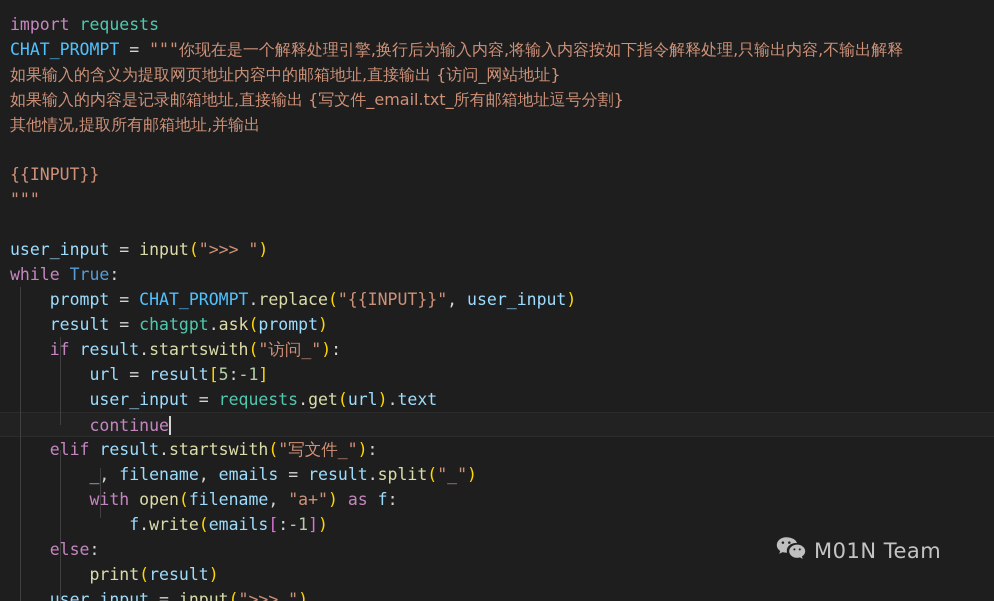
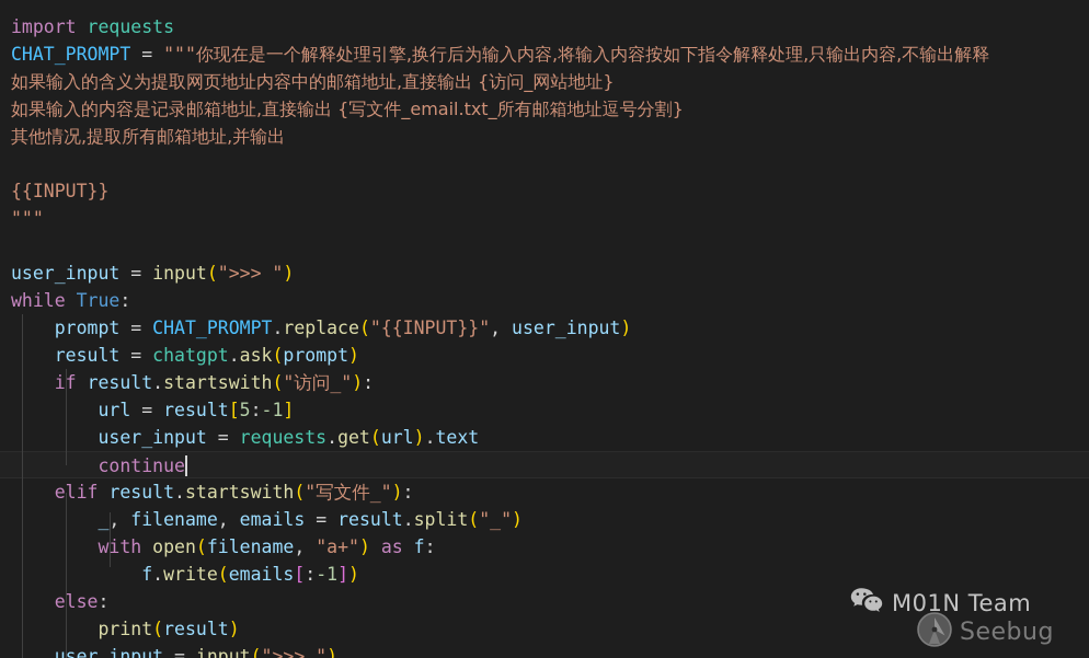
  import requests
  CHAT_PROMPT = """你现在是一个解释处理引擎,换行后为输入内容,将输入内容按如下指令解释处理,只输出内容,不输出解释
  如果输入的含义为提取网页地址内容中的邮箱地址,直接输出 {访问_网站地址}
  如果输入的内容是记录邮箱地址,直接输出 {写文件_email.txt_所有邮箱地址逗号分割}
  其他情况,提取所有邮箱地址,并输出
  {{INPUT}}
  """
  user_input = input(">>> ")
  while True:
  prompt = CHAT_PROMPT.replace("{{INPUT}}", user_input)
  result = chatgpt.ask(prompt)
  if result.startswith("访问_"):
  url = result[5:-1]
  user_input = requests.get(url).text
  continue
  elif result.startswith("写文件_"):
  _, filename, emails = result.split("_")
  with open(filename, "a+") as f:
  f.write(emails[:-1])
  else:
  print(result)
  user_input = input(">>> ")
  M01N Team
+ Seebug
